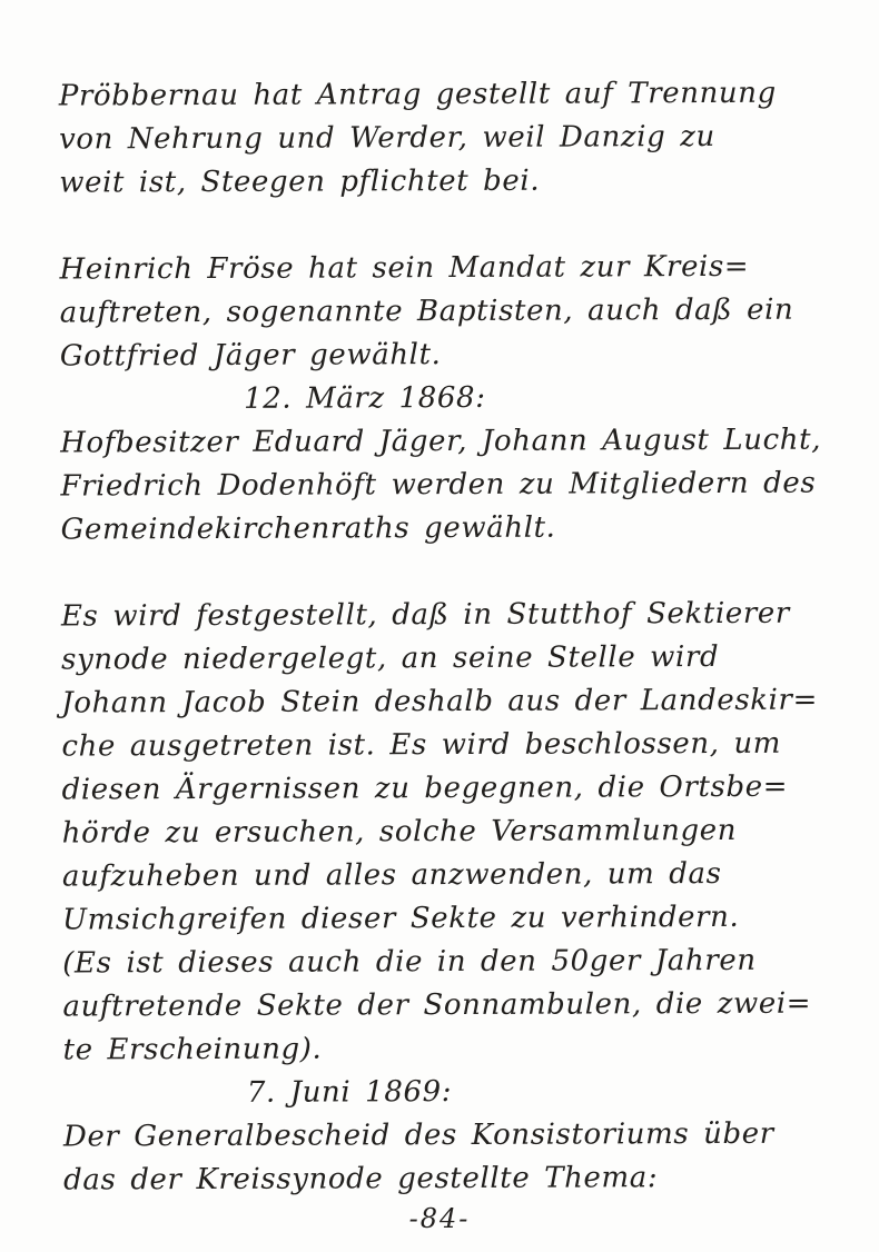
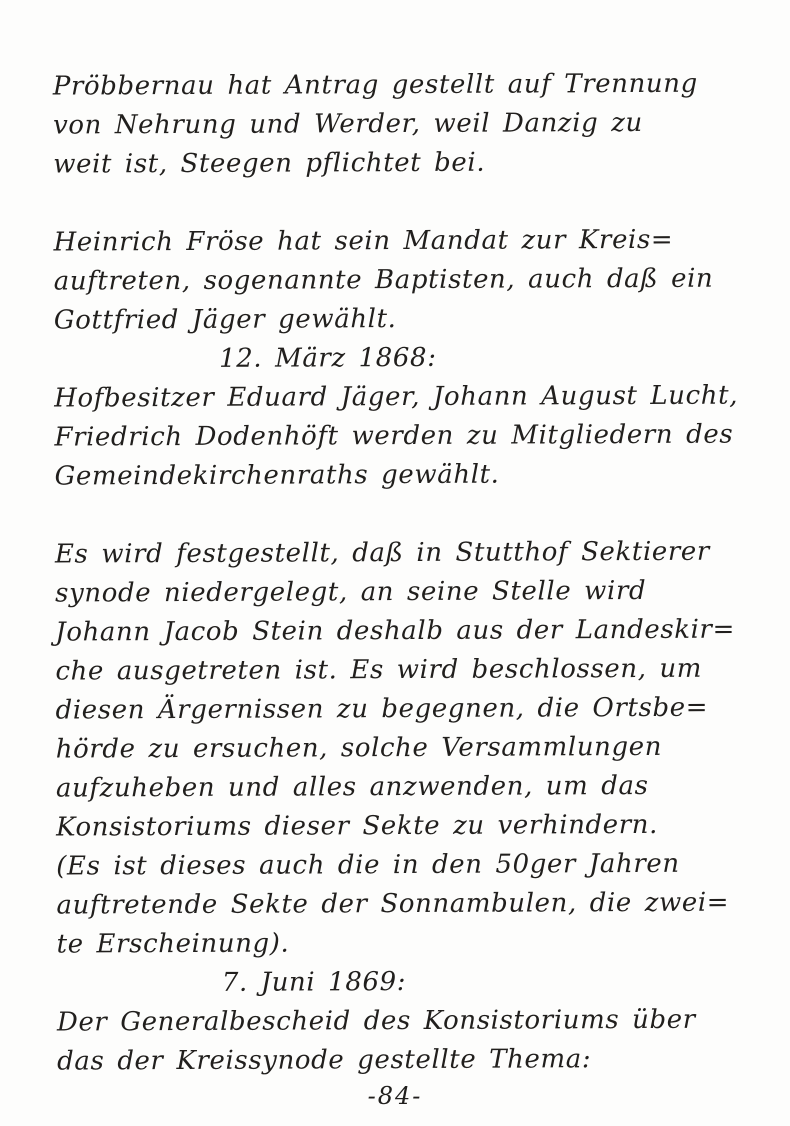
  Pröbbernau hat Antrag gestellt auf Trennung
  von Nehrung und Werder, weil Danzig zu
  weit ist, Steegen pflichtet bei.
  Heinrich Fröse hat sein Mandat zur Kreis=
  auftreten, sogenannte Baptisten, auch daß ein
  Gottfried Jäger gewählt.
  12. März 1868:
  Hofbesitzer Eduard Jäger, Johann August Lucht,
  Friedrich Dodenhöft werden zu Mitgliedern des
  Gemeindekirchenraths gewählt.
  Es wird festgestellt, daß in Stutthof Sektierer
  synode niedergelegt, an seine Stelle wird
  Johann Jacob Stein deshalb aus der Landeskir=
  che ausgetreten ist. Es wird beschlossen, um
  diesen Ärgernissen zu begegnen, die Ortsbe=
  hörde zu ersuchen, solche Versammlungen
  aufzuheben und alles anzwenden, um das
- Umsichgreifen dieser Sekte zu verhindern.
+ Konsistoriums dieser Sekte zu verhindern.
  (Es ist dieses auch die in den 50ger Jahren
  auftretende Sekte der Sonnambulen, die zwei=
  te Erscheinung).
  7. Juni 1869:
  Der Generalbescheid des Konsistoriums über
  das der Kreissynode gestellte Thema:
  -84-
